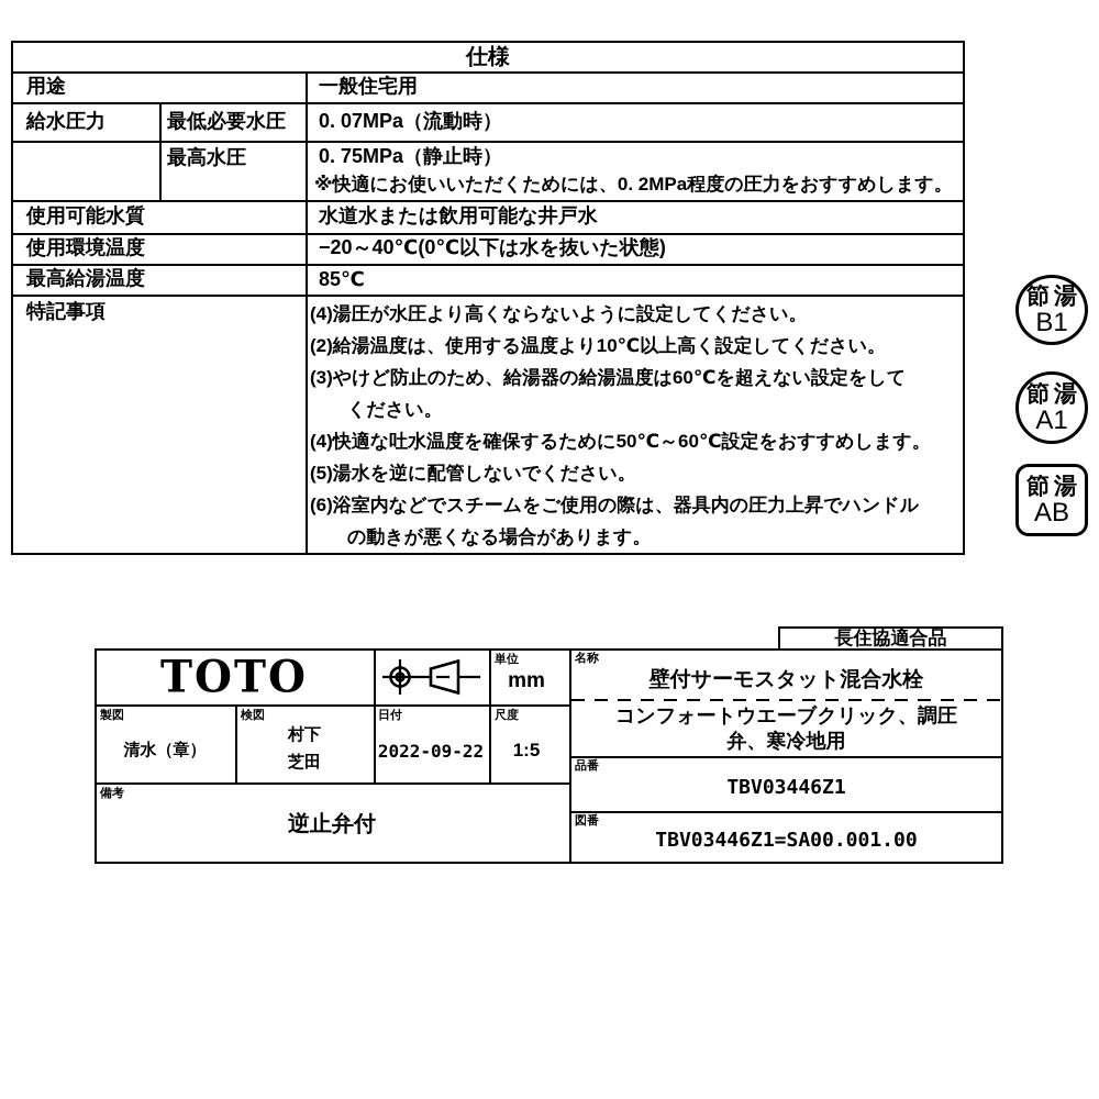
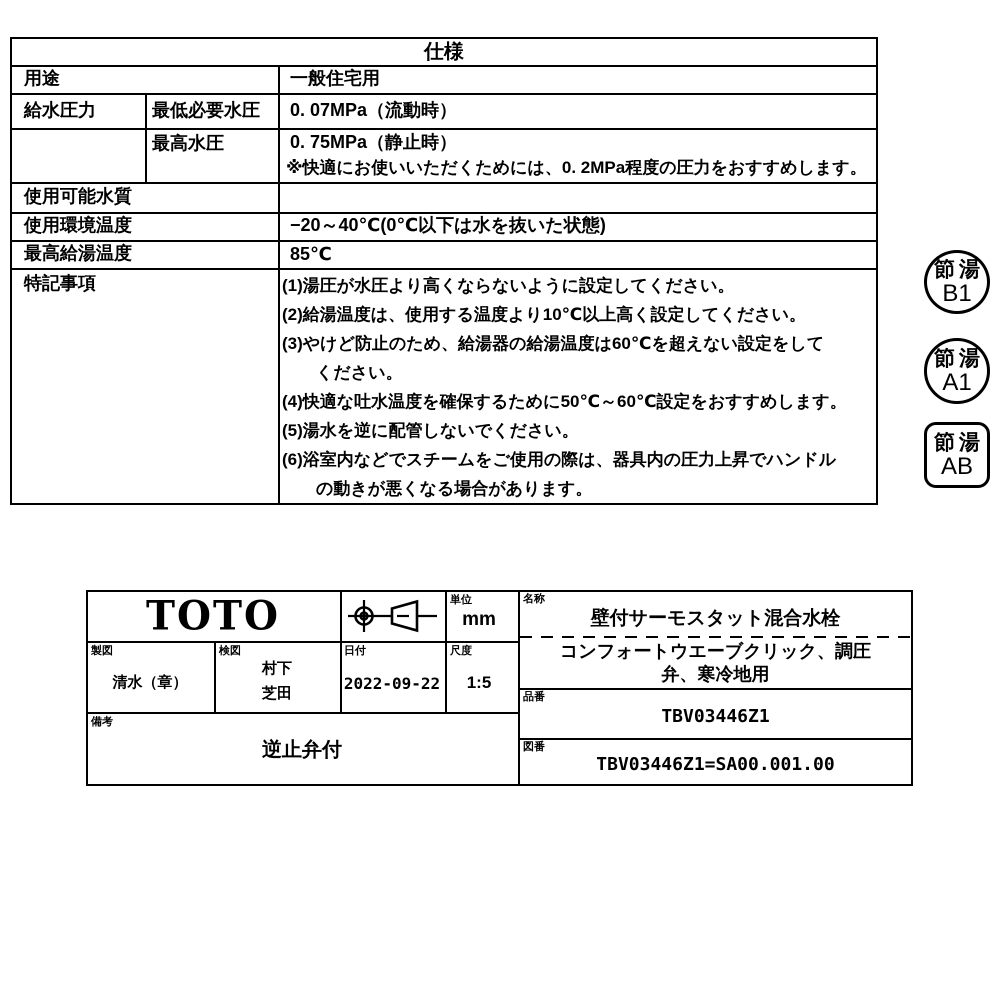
  仕様
  用途
  一般住宅用
  給水圧力
  最低必要水圧
  0. 07MPa（流動時）
  最高水圧
  0. 75MPa（静止時）
  ※快適にお使いいただくためには、0. 2MPa程度の圧力をおすすめします。
  使用可能水質
- 水道水または飲用可能な井戸水
  使用環境温度
  −20～40℃(0℃以下は水を抜いた状態)
  最高給湯温度
  85℃
  特記事項
- (4)湯圧が水圧より高くならないように設定してください。
+ (1)湯圧が水圧より高くならないように設定してください。
  (2)給湯温度は、使用する温度より10℃以上高く設定してください。
  (3)やけど防止のため、給湯器の給湯温度は60℃を超えない設定をして
  ください。
  (4)快適な吐水温度を確保するために50℃～60℃設定をおすすめします。
  (5)湯水を逆に配管しないでください。
  (6)浴室内などでスチームをご使用の際は、器具内の圧力上昇でハンドル
  の動きが悪くなる場合があります。
  節湯
  B1
  節湯
  A1
  節湯
  AB
- 長住協適合品
  TOTO
  単位
  mm
  製図
  清水（章）
  検図
  村下
  芝田
  日付
  2022-09-22
  尺度
  1:5
  備考
  逆止弁付
  名称
  壁付サーモスタット混合水栓
  コンフォートウエーブクリック、調圧弁、寒冷地用
  品番
  TBV03446Z1
  図番
  TBV03446Z1=SA00.001.00
